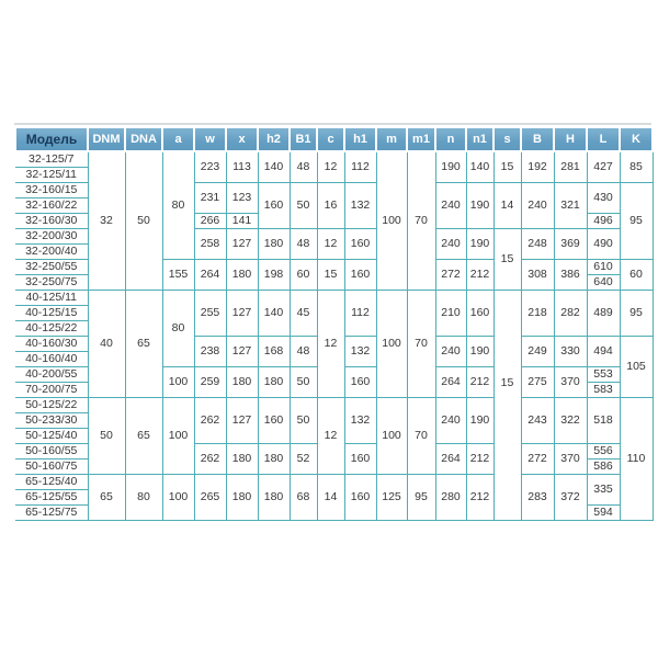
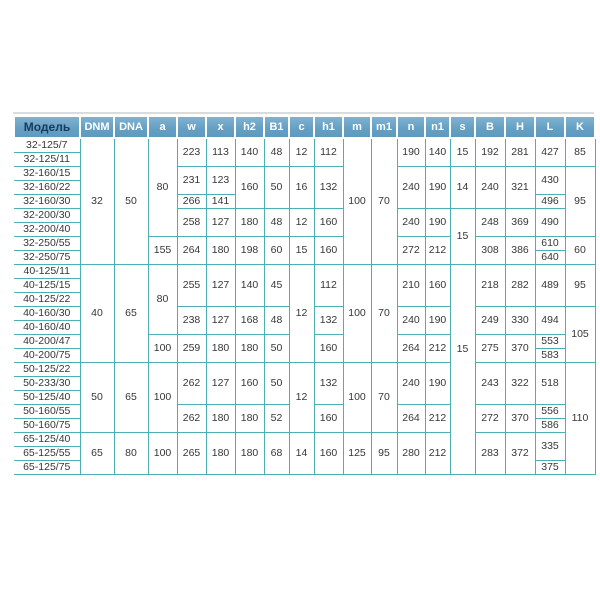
  Модель	DNM	DNA	a	w	x	h2	B1	c	h1	m	m1	n	n1	s	B	H	L	K
  32-125/7	32	50	80	223	113	140	48	12	112	100	70	190	140	15	192	281	427	85
  32-125/11
  32-160/15	231	123	160	50	16	132	240	190	14	240	321	430	95
  32-160/22
  32-160/30	266	141	496
  32-200/30	258	127	180	48	12	160	240	190	15	248	369	490
  32-200/40
  32-250/55	155	264	180	198	60	15	160	272	212	308	386	610	60
  32-250/75	640
  40-125/11	40	65	80	255	127	140	45	12	112	100	70	210	160	15	218	282	489	95
  40-125/15
  40-125/22
  40-160/30	238	127	168	48	132	240	190	249	330	494	105
  40-160/40
- 40-200/55	100	259	180	180	50	160	264	212	275	370	553
+ 40-200/47	100	259	180	180	50	160	264	212	275	370	553
- 70-200/75	583
+ 40-200/75	583
  50-125/22	50	65	100	262	127	160	50	12	132	100	70	240	190	243	322	518	110
  50-233/30
  50-125/40
  50-160/55	262	180	180	52	160	264	212	272	370	556
  50-160/75	586
  65-125/40	65	80	100	265	180	180	68	14	160	125	95	280	212	283	372	335
  65-125/55
- 65-125/75	594
+ 65-125/75	375
